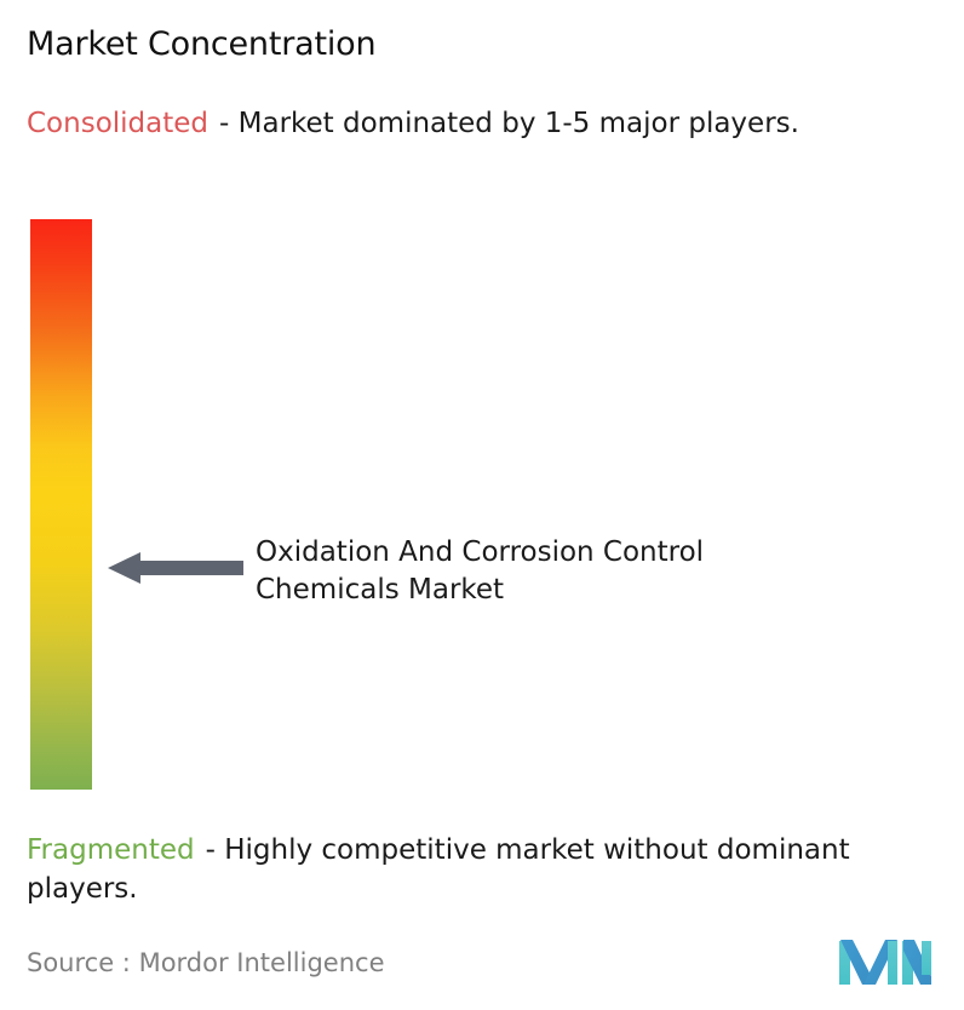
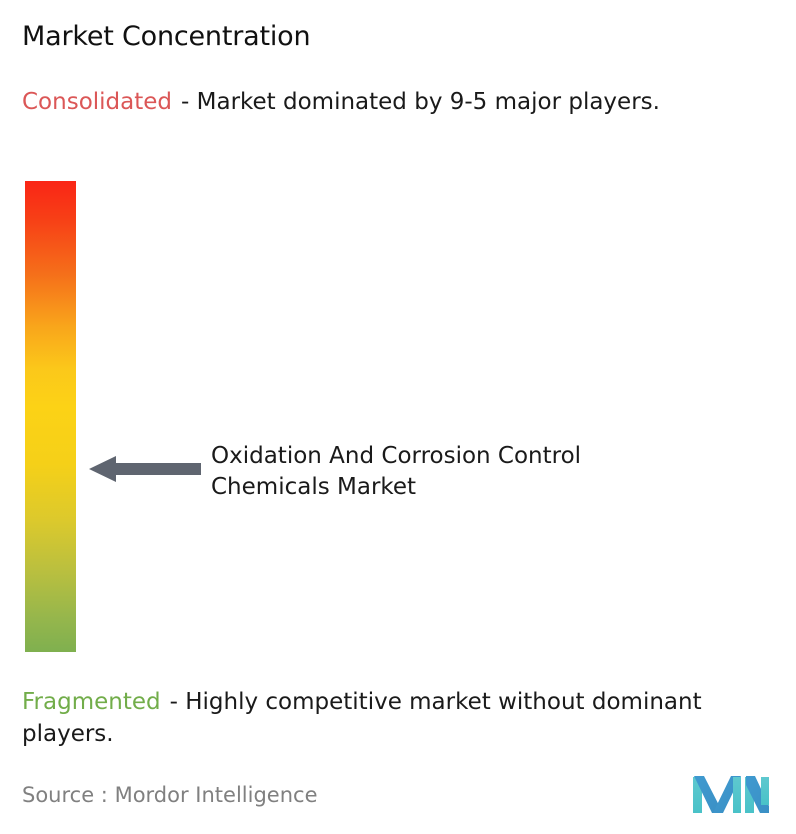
  Market Concentration
- Consolidated - Market dominated by 1-5 major players.
+ Consolidated - Market dominated by 9-5 major players.
  Oxidation And Corrosion Control Chemicals Market
  Fragmented - Highly competitive market without dominant players.
  Source : Mordor Intelligence
